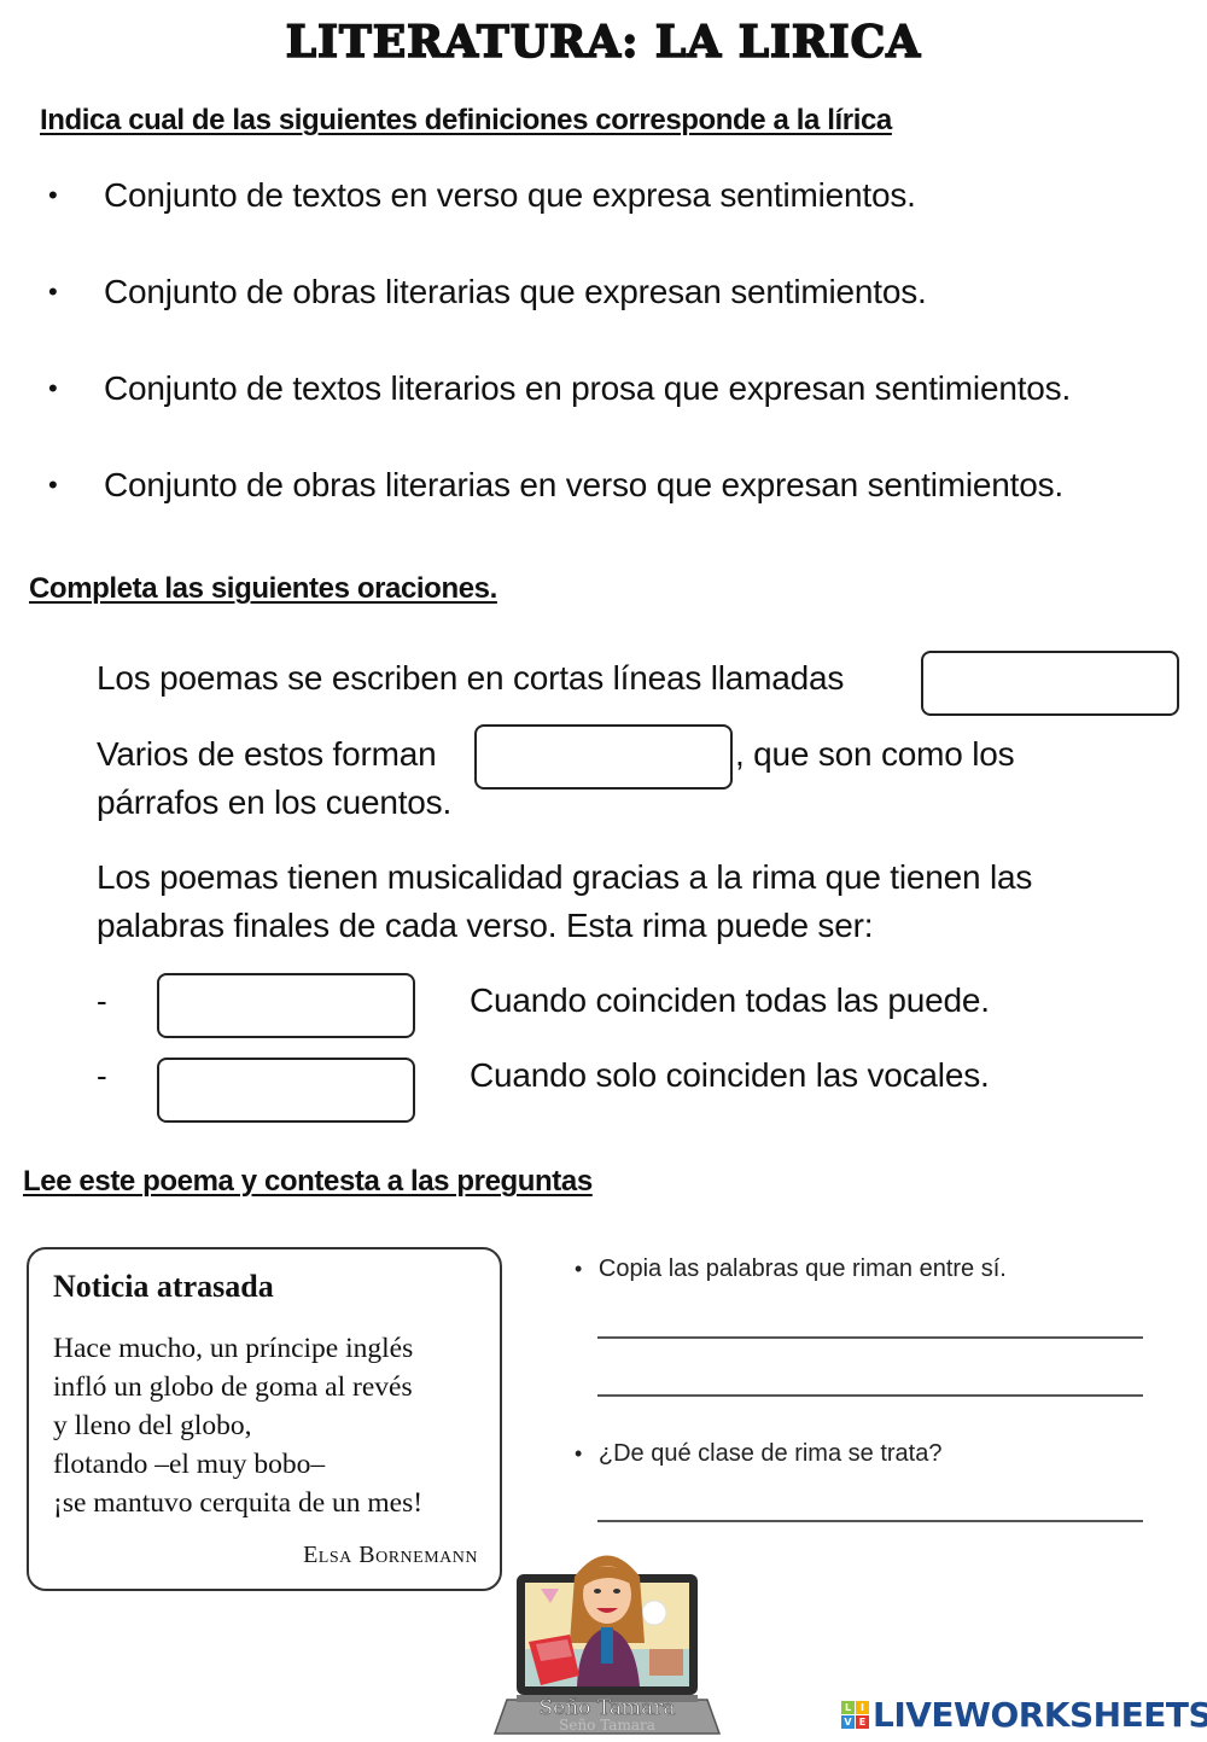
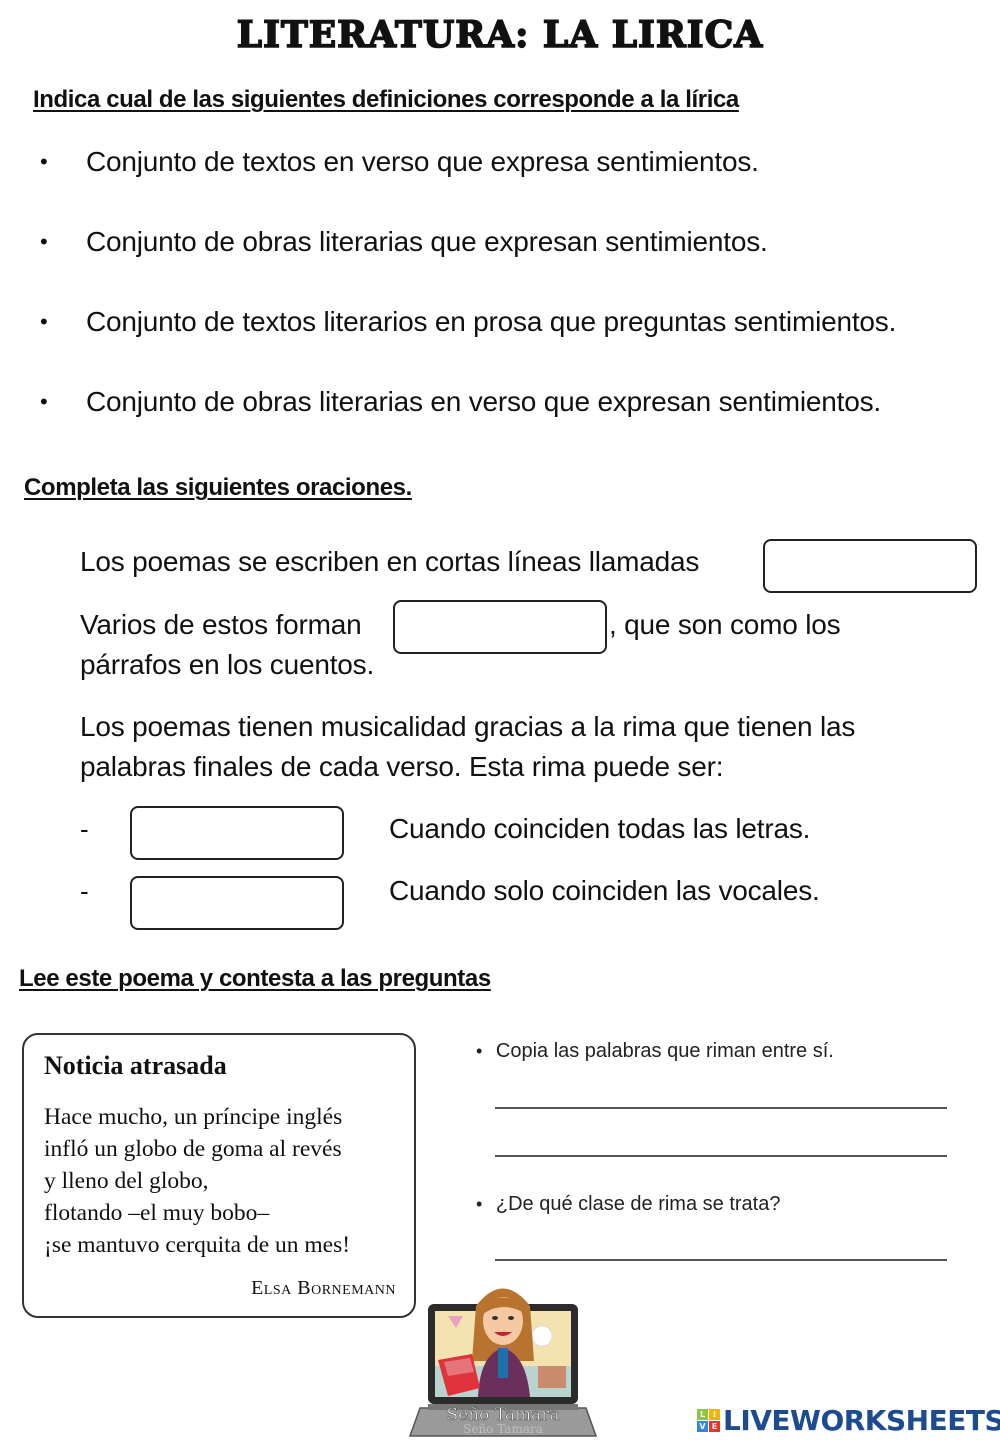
  LITERATURA: LA LIRICA
  Indica cual de las siguientes definiciones corresponde a la lírica
  •
  Conjunto de textos en verso que expresa sentimientos.
  •
  Conjunto de obras literarias que expresan sentimientos.
  •
- Conjunto de textos literarios en prosa que expresan sentimientos.
+ Conjunto de textos literarios en prosa que preguntas sentimientos.
  •
  Conjunto de obras literarias en verso que expresan sentimientos.
  Completa las siguientes oraciones.
  Los poemas se escriben en cortas líneas llamadas
  Varios de estos forman
  , que son como los
  párrafos en los cuentos.
  Los poemas tienen musicalidad gracias a la rima que tienen las
  palabras finales de cada verso. Esta rima puede ser:
  -
- Cuando coinciden todas las puede.
+ Cuando coinciden todas las letras.
  -
  Cuando solo coinciden las vocales.
  Lee este poema y contesta a las preguntas
  Noticia atrasada
  Hace mucho, un príncipe inglés
  infló un globo de goma al revés
  y lleno del globo,
  flotando –el muy bobo–
  ¡se mantuvo cerquita de un mes!
  Elsa Bornemann
  • Copia las palabras que riman entre sí.
  • ¿De qué clase de rima se trata?
  Seño Tamara
  Seño Tamara
  L
  I
  V
  E
  LIVEWORKSHEETS
